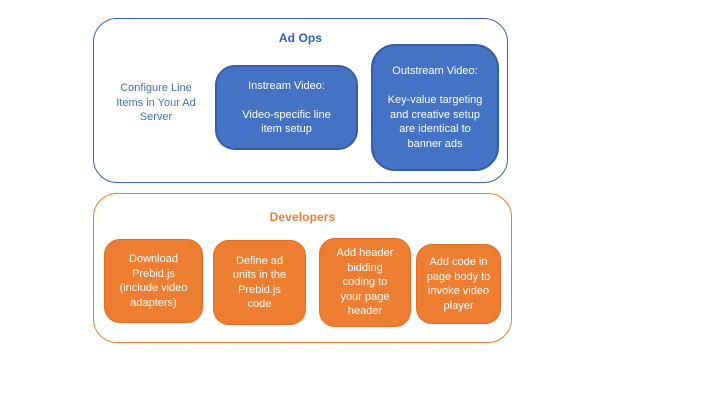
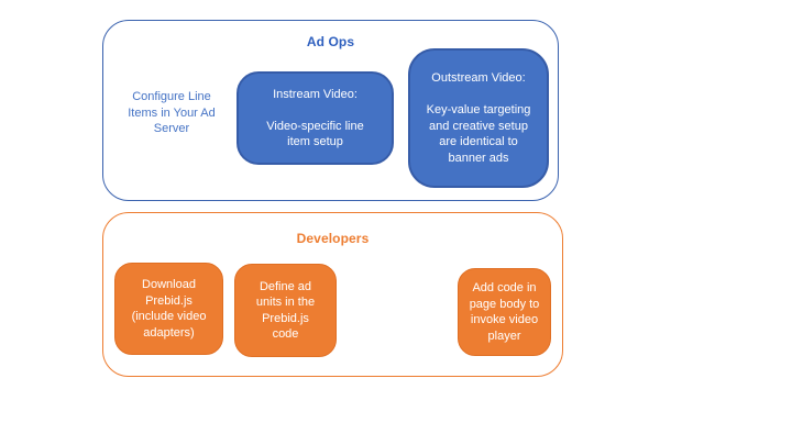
  Ad Ops
  Configure Line
  Items in Your Ad
  Server
  Instream Video:
  Video-specific line
  item setup
  Outstream Video:
  Key-value targeting
  and creative setup
  are identical to
  banner ads
  Developers
  Download
  Prebid.js
  (include video
  adapters)
  Define ad
  units in the
  Prebid.js
  code
- Add header
- bidding
- coding to
- your page
- header
  Add code in
  page body to
  invoke video
  player
